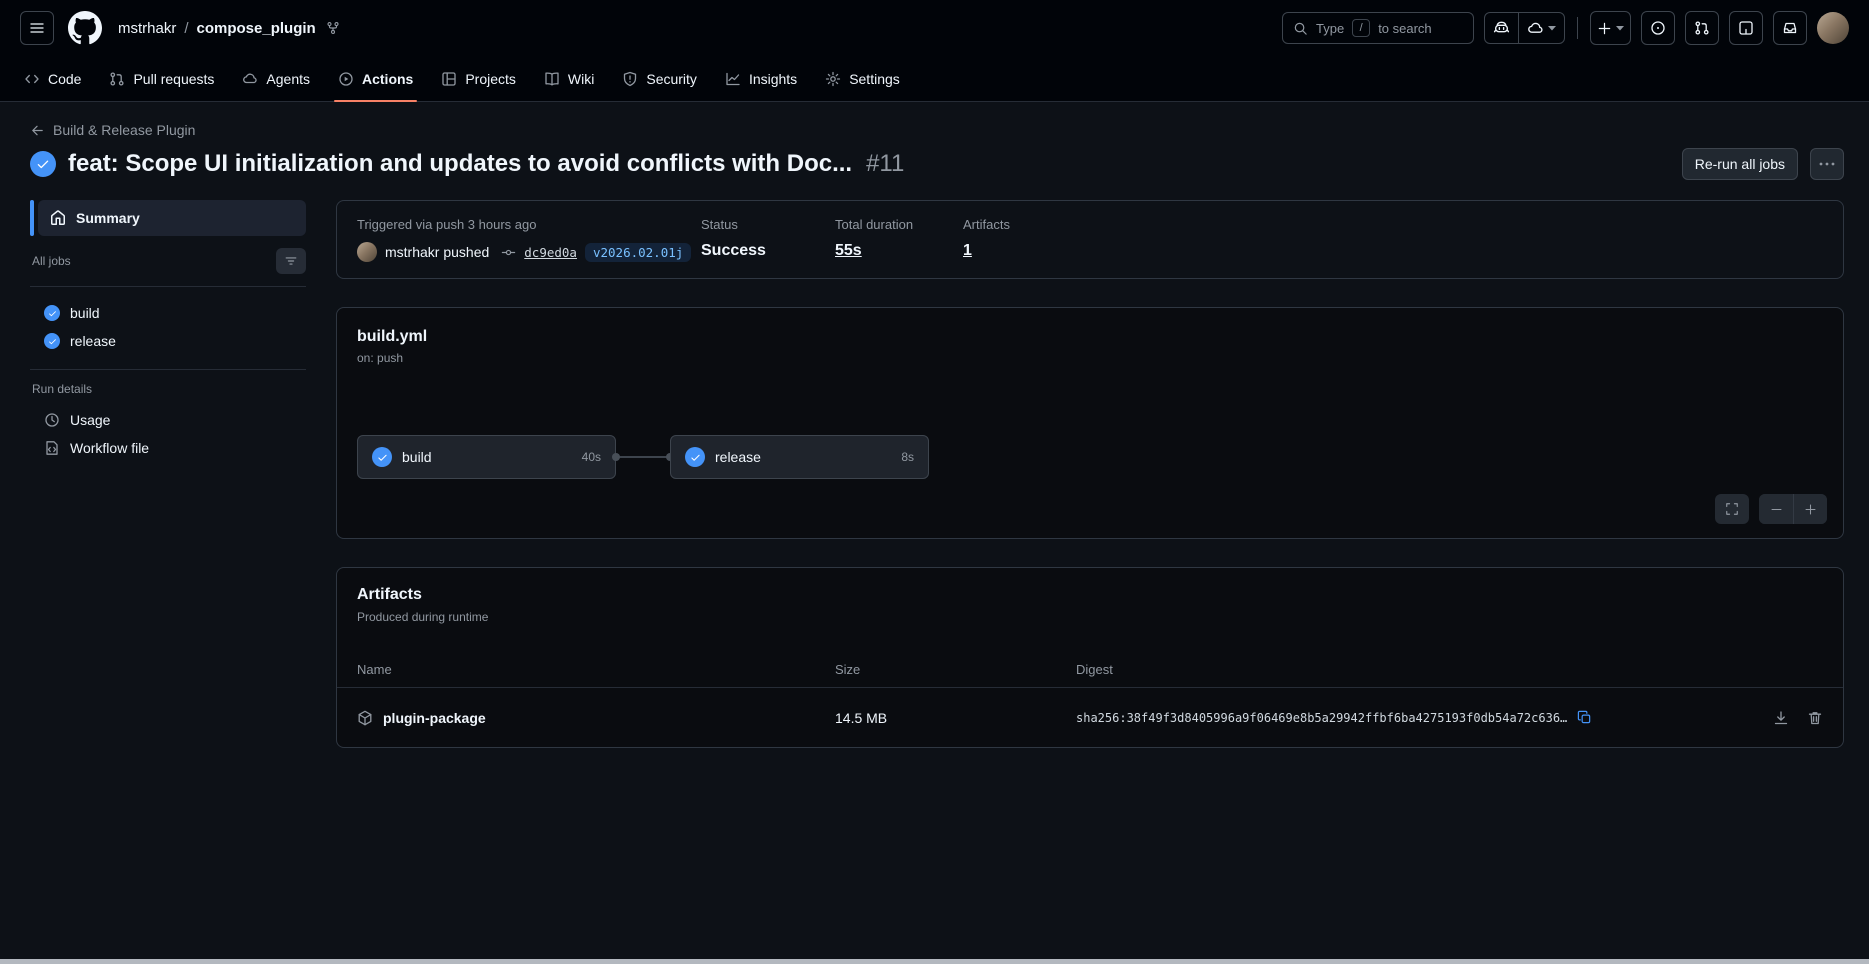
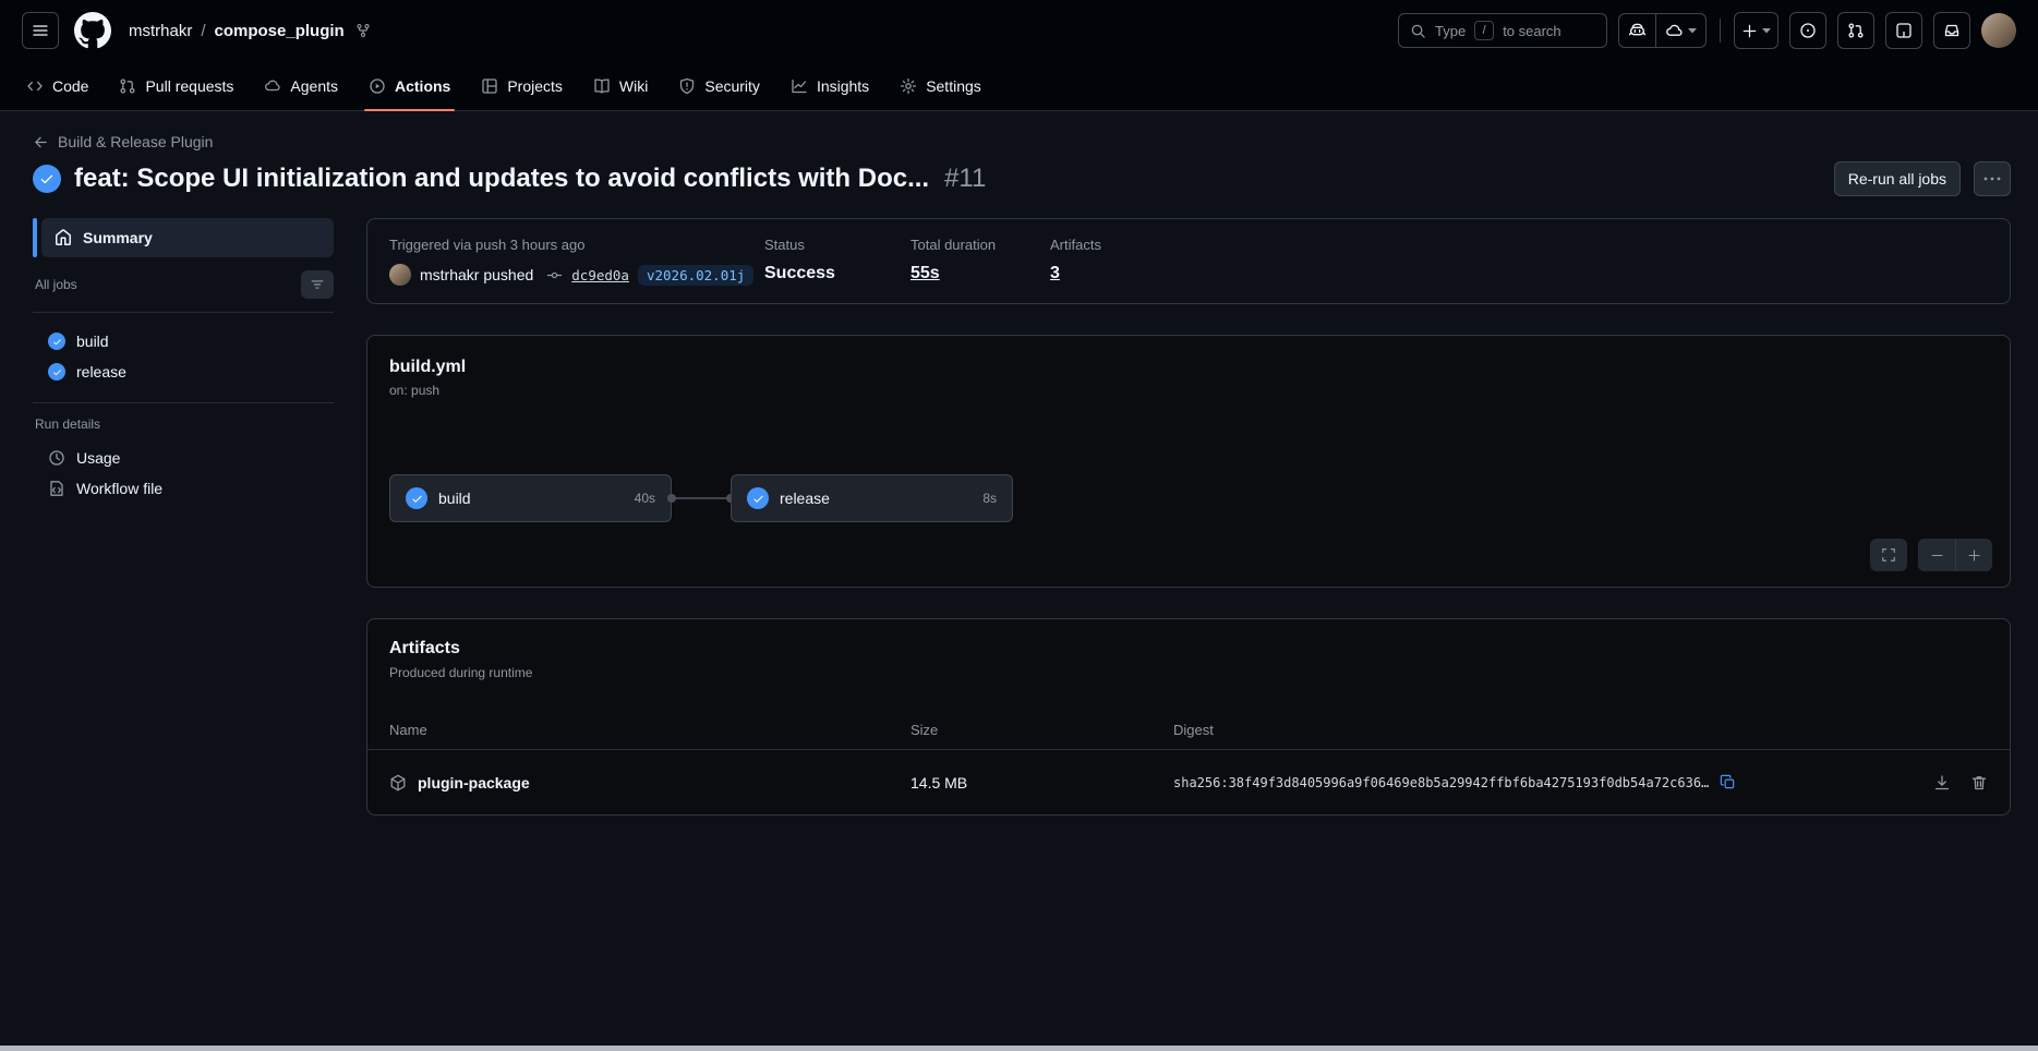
  mstrhakr
  /
  compose_plugin
  Type
  /
  to search
  Code
  Pull requests
  Agents
  Actions
  Projects
  Wiki
  Security
  Insights
  Settings
  Build & Release Plugin
  feat: Scope UI initialization and updates to avoid conflicts with Doc...
  #11
  Re-run all jobs
  Summary
  All jobs
  build
  release
  Run details
  Usage
  Workflow file
  Triggered via push 3 hours ago
  mstrhakr pushed
  dc9ed0a
  v2026.02.01j
  Status
  Success
  Total duration
  55s
  Artifacts
- 1
+ 3
  build.yml
  on: push
  build
  40s
  release
  8s
  Artifacts
  Produced during runtime
  Name
  Size
  Digest
  plugin-package
  14.5 MB
  sha256:38f49f3d8405996a9f06469e8b5a29942ffbf6ba4275193f0db54a72c636…
